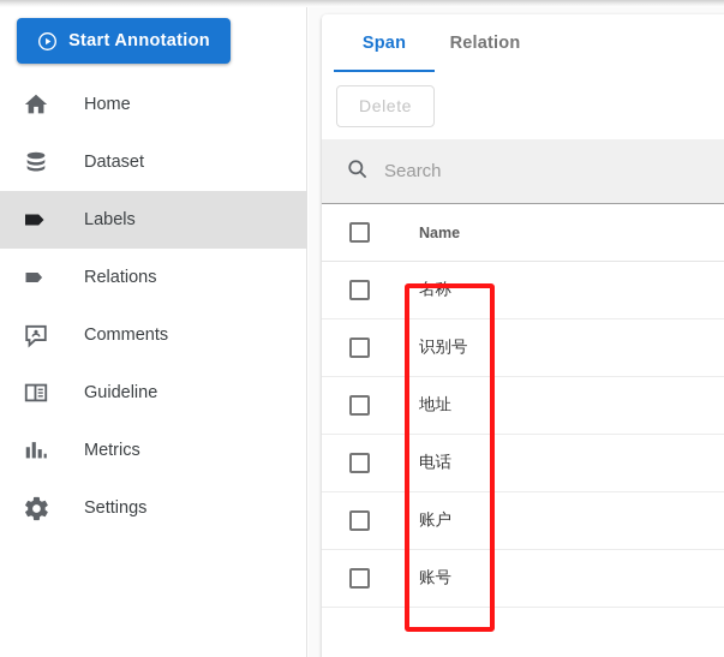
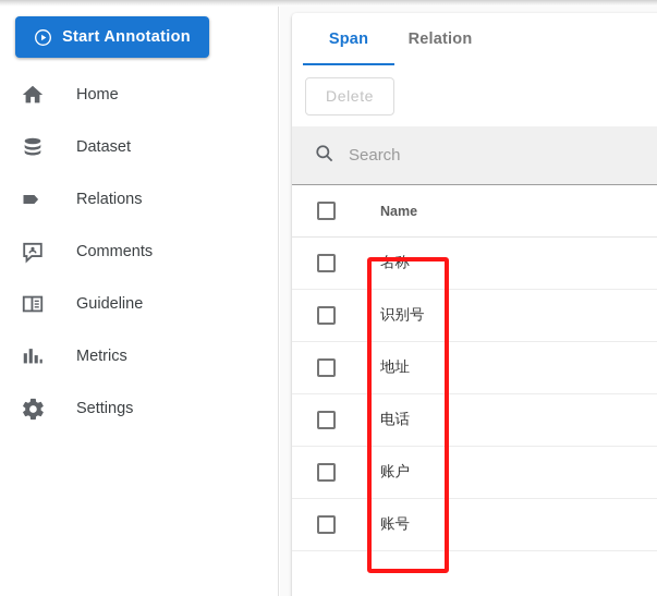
  Start Annotation
  Home
  Dataset
- Labels
  Relations
  Comments
  Guideline
  Metrics
  Settings
  Span
  Relation
  Delete
  Search
  Name
  名称
  识别号
  地址
  电话
  账户
  账号
